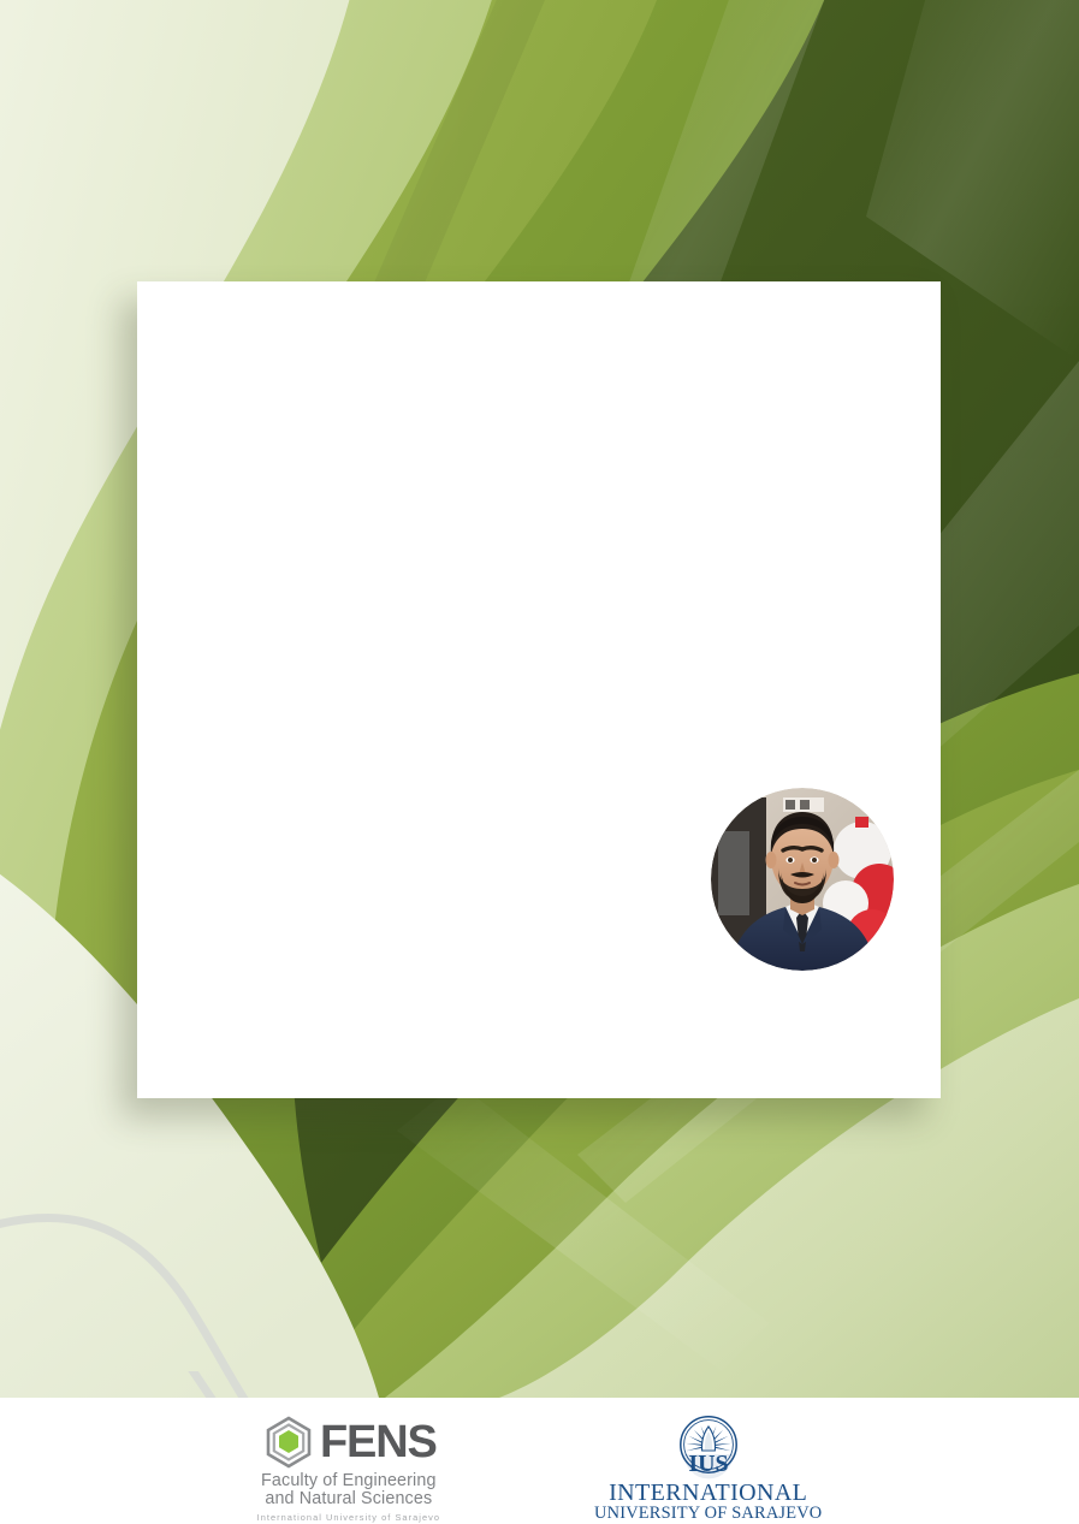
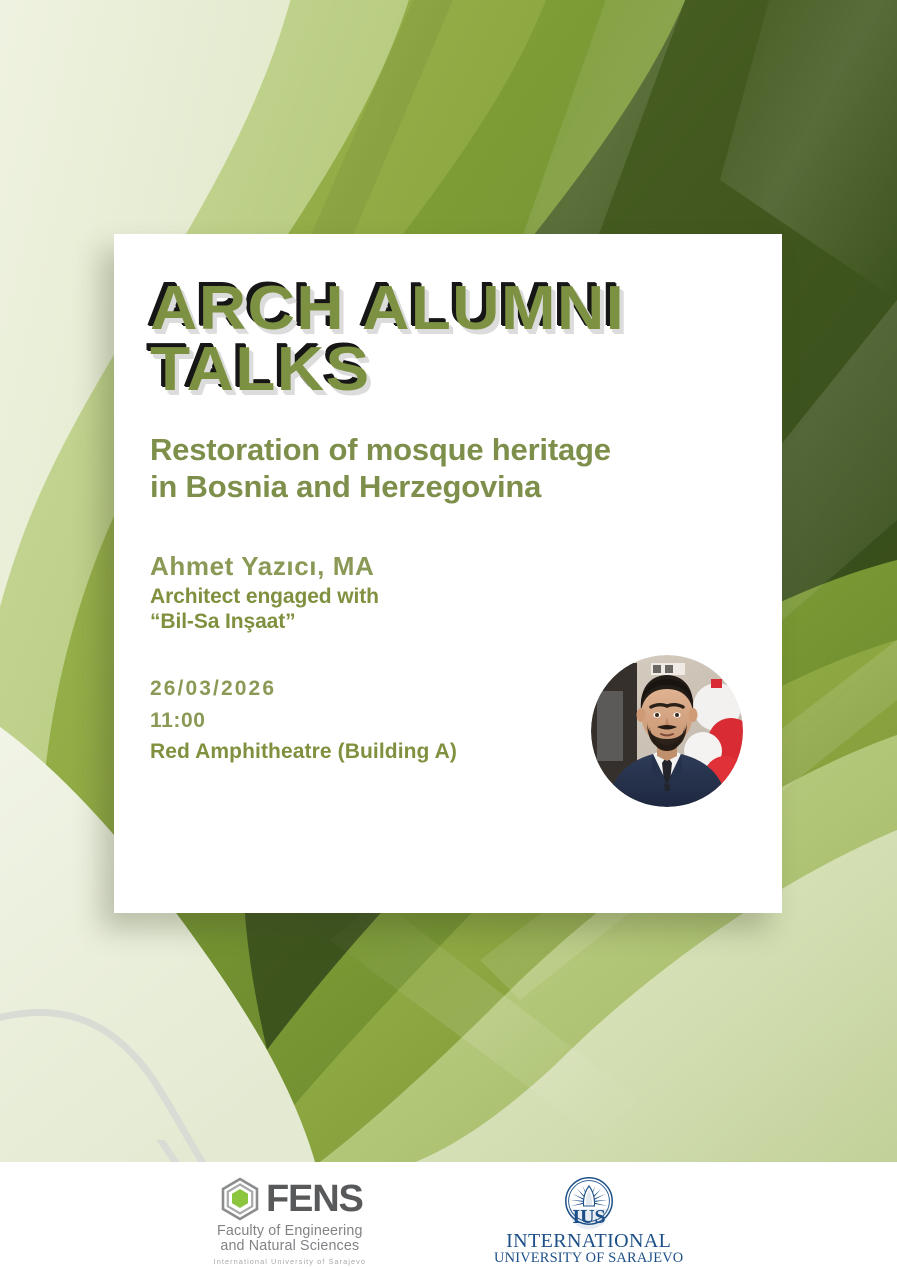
+ ARCH ALUMNI TALKS
+ Restoration of mosque heritage in Bosnia and Herzegovina
+ Ahmet Yazıcı, MA
+ Architect engaged with
+ “Bil-Sa Inşaat”
+ 26/03/2026
+ 11:00
+ Red Amphitheatre (Building A)
  FENS
  Faculty of Engineering
  and Natural Sciences
  International University of Sarajevo
  IUS
  INTERNATIONAL
  UNIVERSITY OF SARAJEVO
